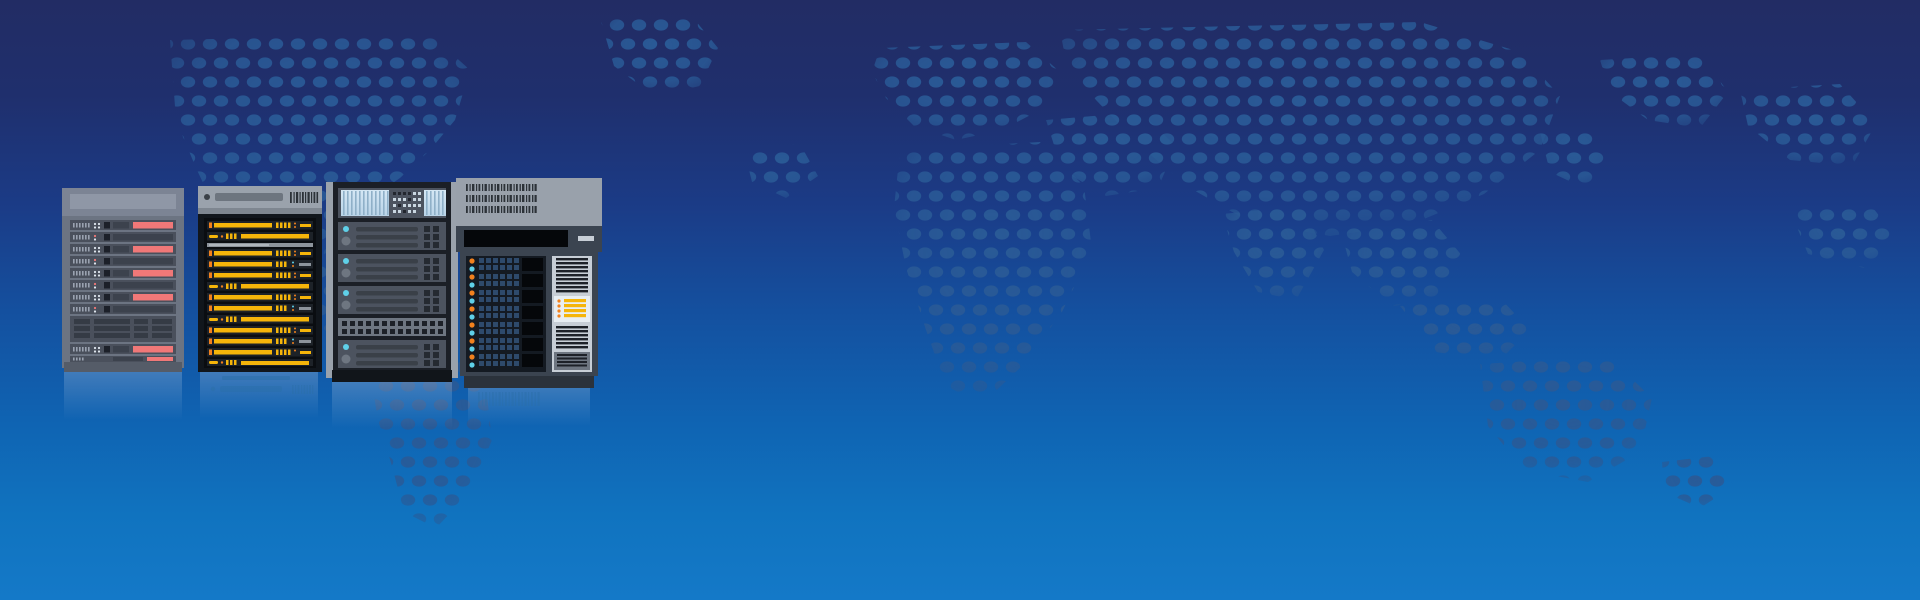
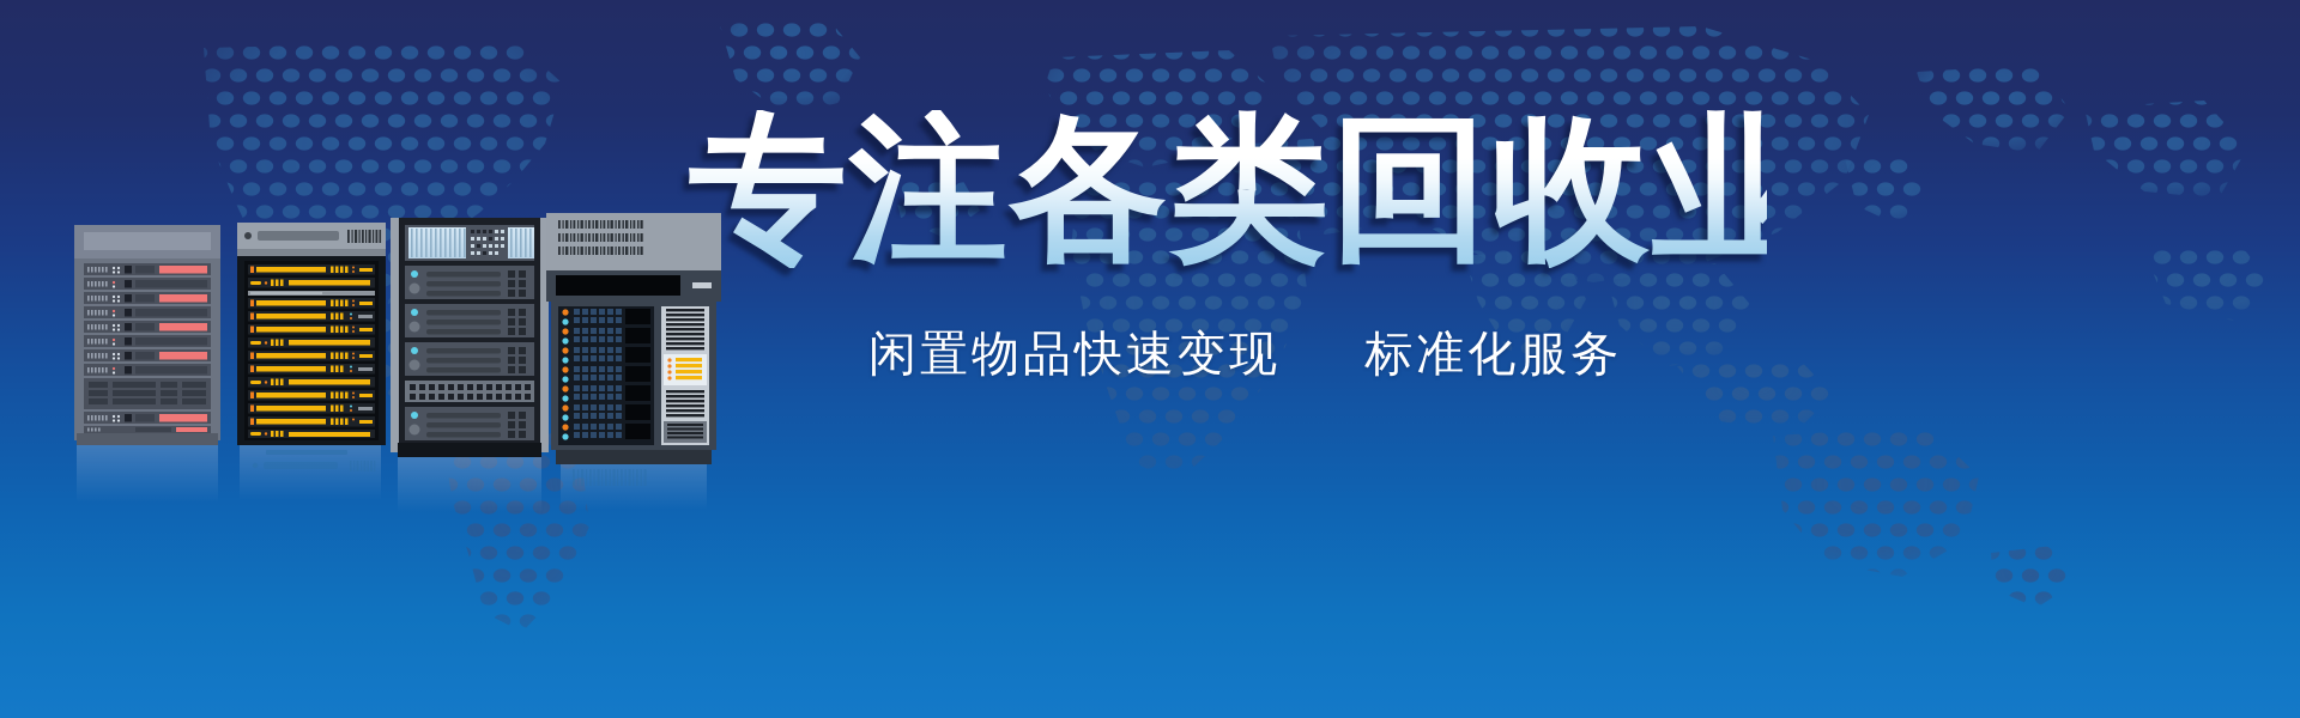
+ 专注各类回收业务
+ 闲置物品快速变现 标准化服务
